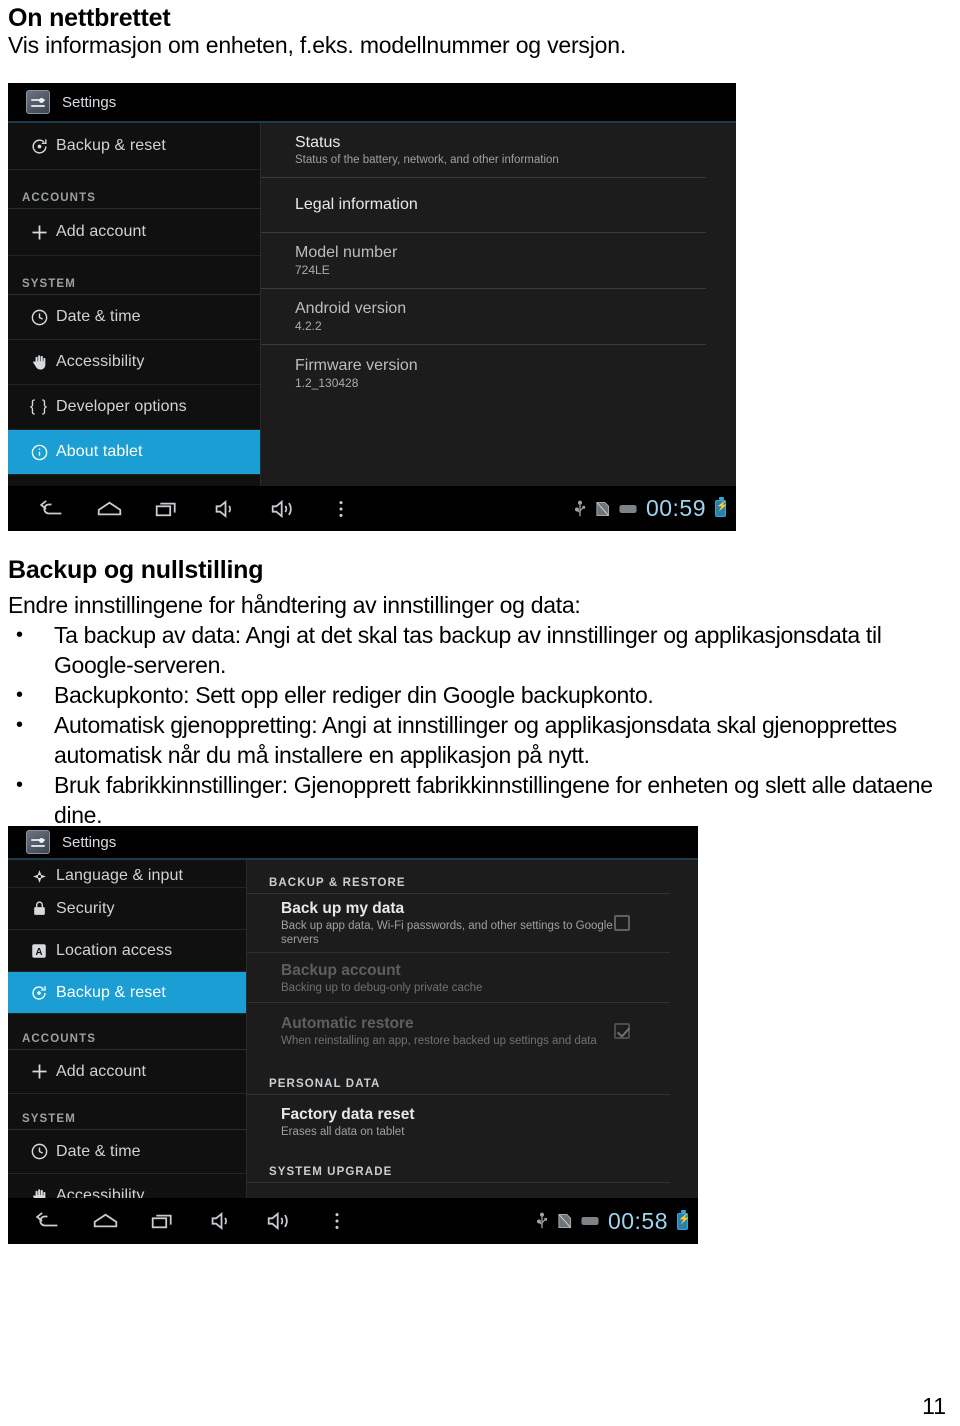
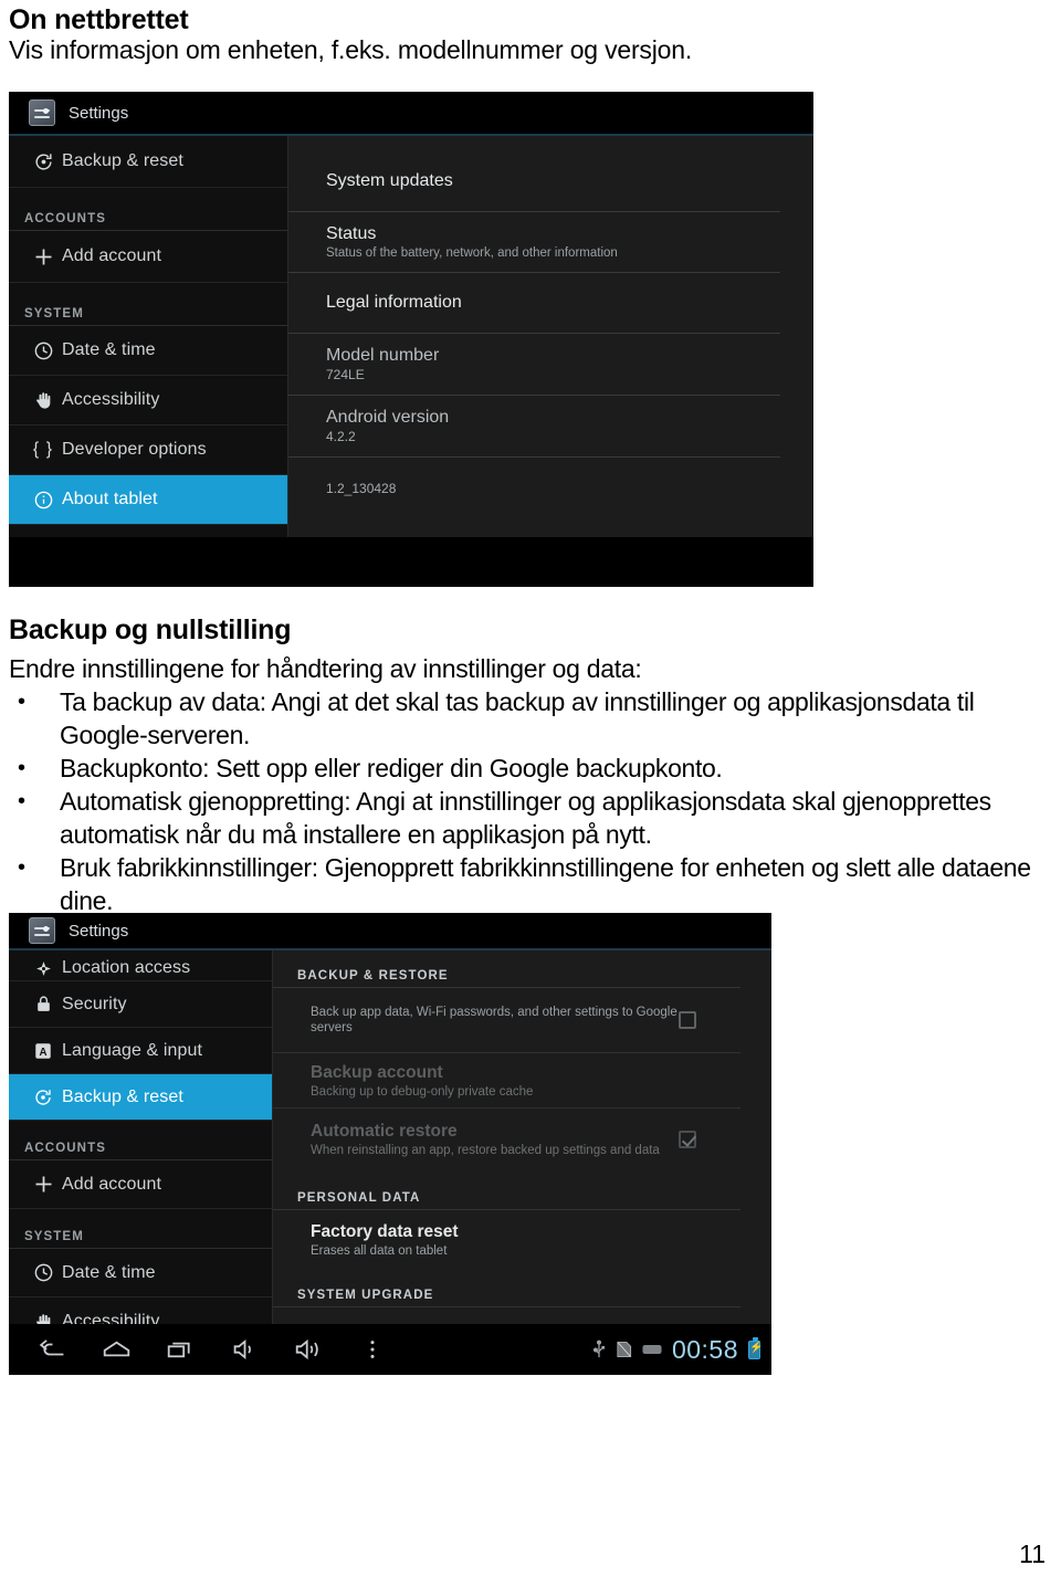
  On nettbrettet
  Vis informasjon om enheten, f.eks. modellnummer og versjon.
  Settings
  Backup & reset
  ACCOUNTS
  Add account
  SYSTEM
  Date & time
  Accessibility
  { }
  Developer options
  About tablet
+ System updates
  Status
  Status of the battery, network, and other information
  Legal information
  Model number
  724LE
  Android version
  4.2.2
- Firmware version
  1.2_130428
- 00:59
  Backup og nullstilling
  Endre innstillingene for håndtering av innstillinger og data:
  •
  Ta backup av data: Angi at det skal tas backup av innstillinger og applikasjonsdata til Google-serveren.
  •
  Backupkonto: Sett opp eller rediger din Google backupkonto.
  •
  Automatisk gjenoppretting: Angi at innstillinger og applikasjonsdata skal gjenopprettes automatisk når du må installere en applikasjon på nytt.
  •
  Bruk fabrikkinnstillinger: Gjenopprett fabrikkinnstillingene for enheten og slett alle dataene dine.
  Settings
- Language & input
+ Location access
  Security
  A
- Location access
+ Language & input
  Backup & reset
  ACCOUNTS
  Add account
  SYSTEM
  Date & time
  Accessibility
  BACKUP & RESTORE
- Back up my data
  Back up app data, Wi-Fi passwords, and other settings to Google servers
  Backup account
  Backing up to debug-only private cache
  Automatic restore
  When reinstalling an app, restore backed up settings and data
  PERSONAL DATA
  Factory data reset
  Erases all data on tablet
  SYSTEM UPGRADE
  00:58
  11
